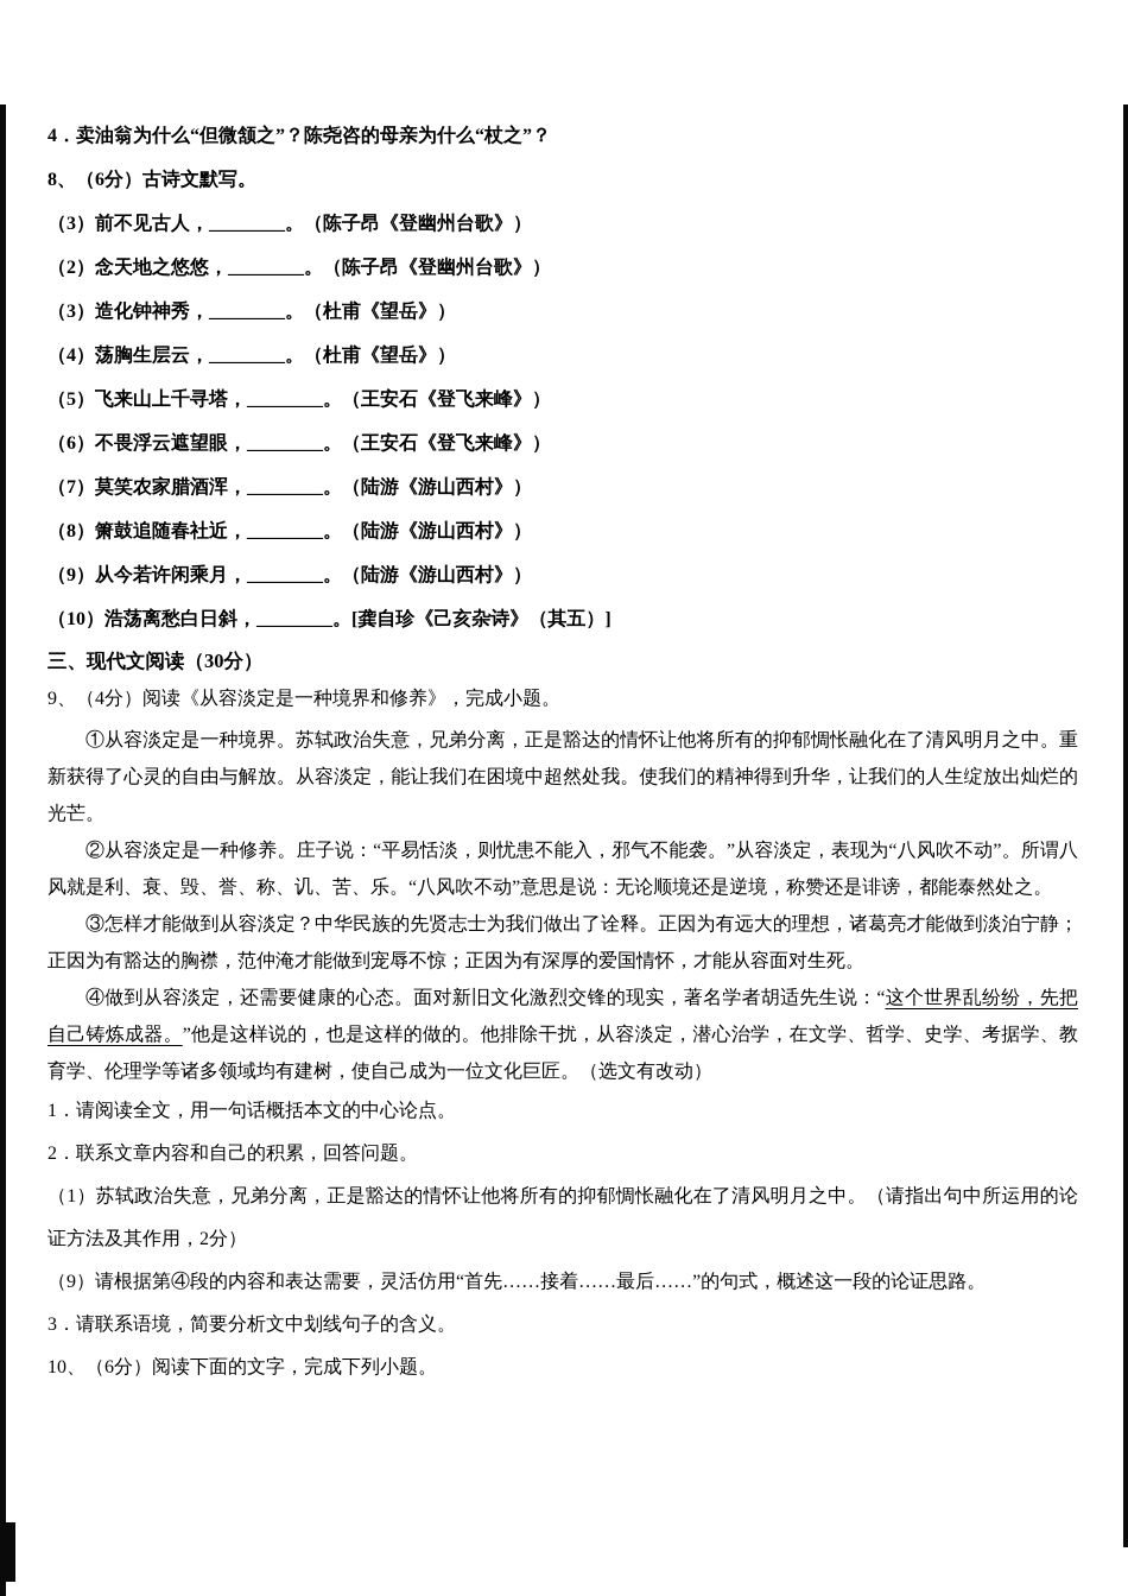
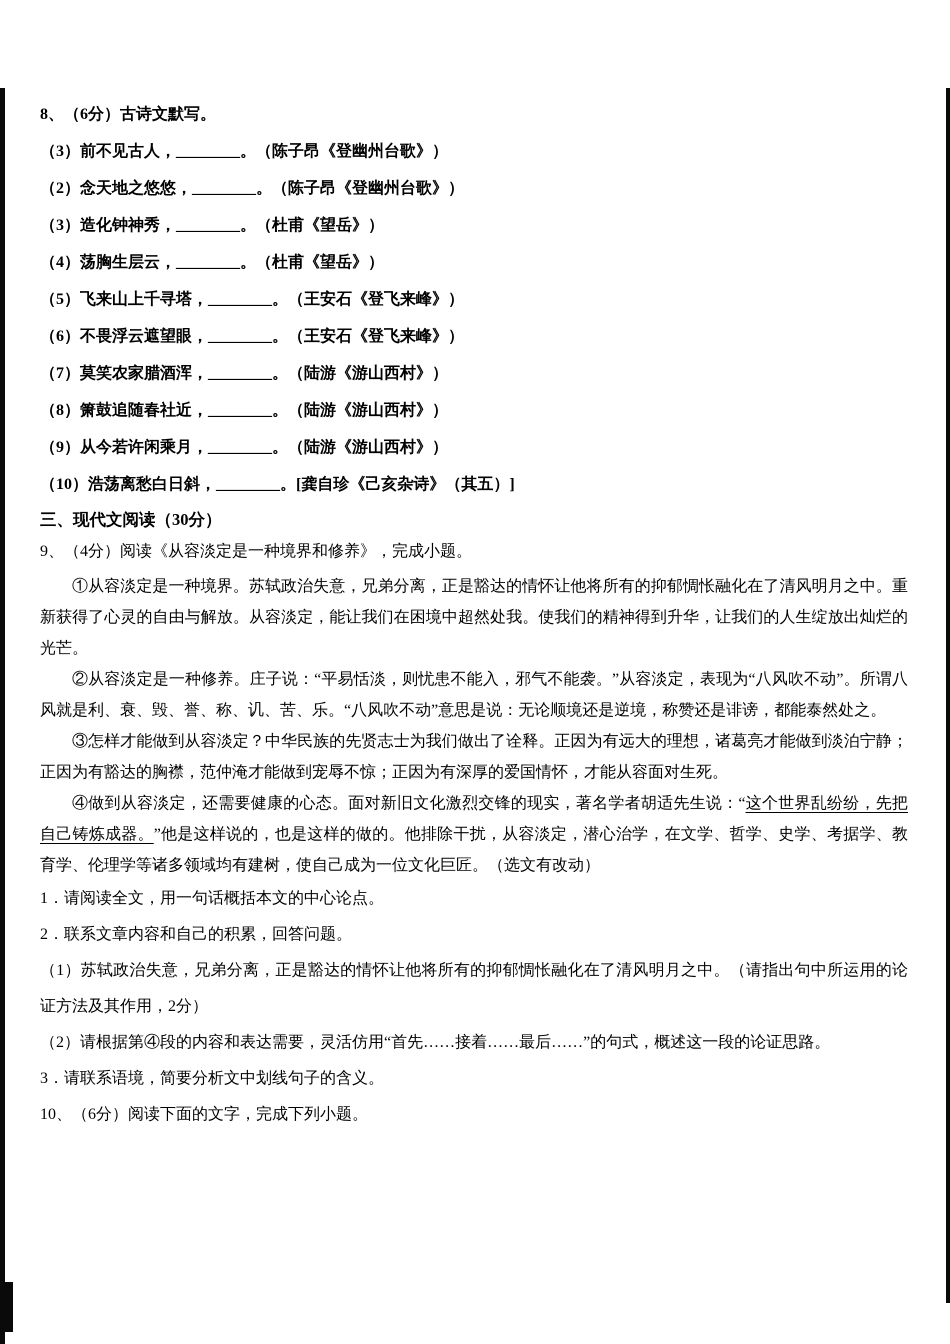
- 4．卖油翁为什么“但微颔之”？陈尧咨的母亲为什么“杖之”？
  8、（6分）古诗文默写。
  （3）前不见古人，________。（陈子昂《登幽州台歌》）
  （2）念天地之悠悠，________。（陈子昂《登幽州台歌》）
  （3）造化钟神秀，________。（杜甫《望岳》）
  （4）荡胸生层云，________。（杜甫《望岳》）
  （5）飞来山上千寻塔，________。（王安石《登飞来峰》）
  （6）不畏浮云遮望眼，________。（王安石《登飞来峰》）
  （7）莫笑农家腊酒浑，________。（陆游《游山西村》）
  （8）箫鼓追随春社近，________。（陆游《游山西村》）
  （9）从今若许闲乘月，________。（陆游《游山西村》）
  （10）浩荡离愁白日斜，________。[龚自珍《己亥杂诗》（其五）]
  三、现代文阅读（30分）
  9、（4分）阅读《从容淡定是一种境界和修养》，完成小题。
  ①从容淡定是一种境界。苏轼政治失意，兄弟分离，正是豁达的情怀让他将所有的抑郁惆怅融化在了清风明月之中。重新获得了心灵的自由与解放。从容淡定，能让我们在困境中超然处我。使我们的精神得到升华，让我们的人生绽放出灿烂的光芒。
  ②从容淡定是一种修养。庄子说：“平易恬淡，则忧患不能入，邪气不能袭。”从容淡定，表现为“八风吹不动”。所谓八风就是利、衰、毁、誉、称、讥、苦、乐。“八风吹不动”意思是说：无论顺境还是逆境，称赞还是诽谤，都能泰然处之。
  ③怎样才能做到从容淡定？中华民族的先贤志士为我们做出了诠释。正因为有远大的理想，诸葛亮才能做到淡泊宁静；正因为有豁达的胸襟，范仲淹才能做到宠辱不惊；正因为有深厚的爱国情怀，才能从容面对生死。
  ④做到从容淡定，还需要健康的心态。面对新旧文化激烈交锋的现实，著名学者胡适先生说：“这个世界乱纷纷，先把自己铸炼成器。”他是这样说的，也是这样的做的。他排除干扰，从容淡定，潜心治学，在文学、哲学、史学、考据学、教育学、伦理学等诸多领域均有建树，使自己成为一位文化巨匠。（选文有改动）
  1．请阅读全文，用一句话概括本文的中心论点。
  2．联系文章内容和自己的积累，回答问题。
  （1）苏轼政治失意，兄弟分离，正是豁达的情怀让他将所有的抑郁惆怅融化在了清风明月之中。（请指出句中所运用的论证方法及其作用，2分）
- （9）请根据第④段的内容和表达需要，灵活仿用“首先……接着……最后……”的句式，概述这一段的论证思路。
+ （2）请根据第④段的内容和表达需要，灵活仿用“首先……接着……最后……”的句式，概述这一段的论证思路。
  3．请联系语境，简要分析文中划线句子的含义。
  10、（6分）阅读下面的文字，完成下列小题。
